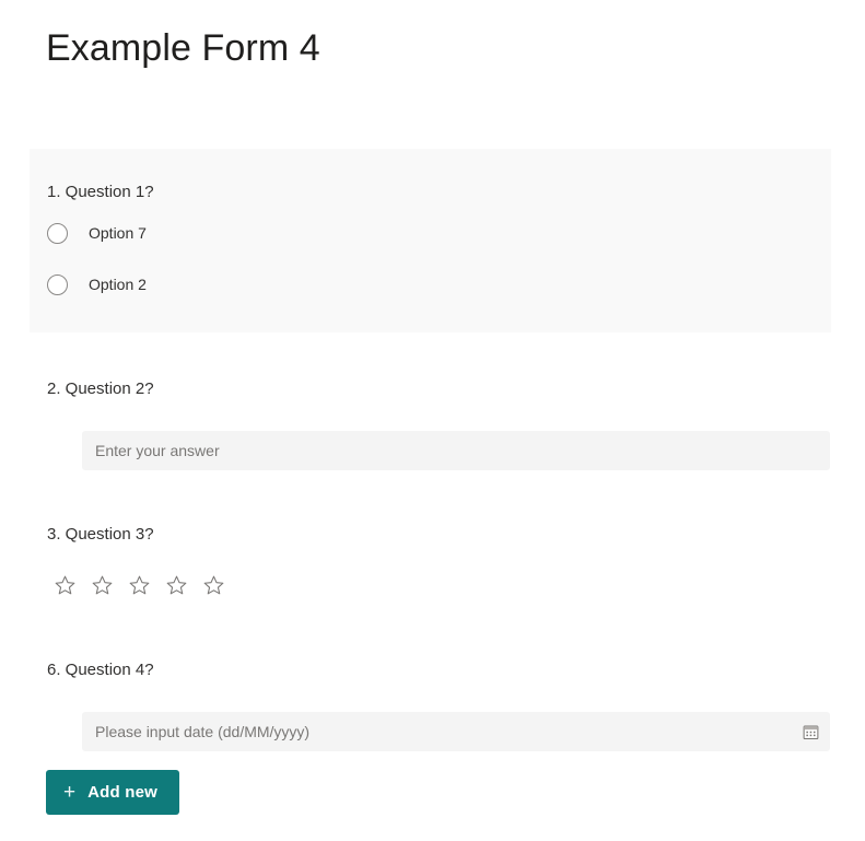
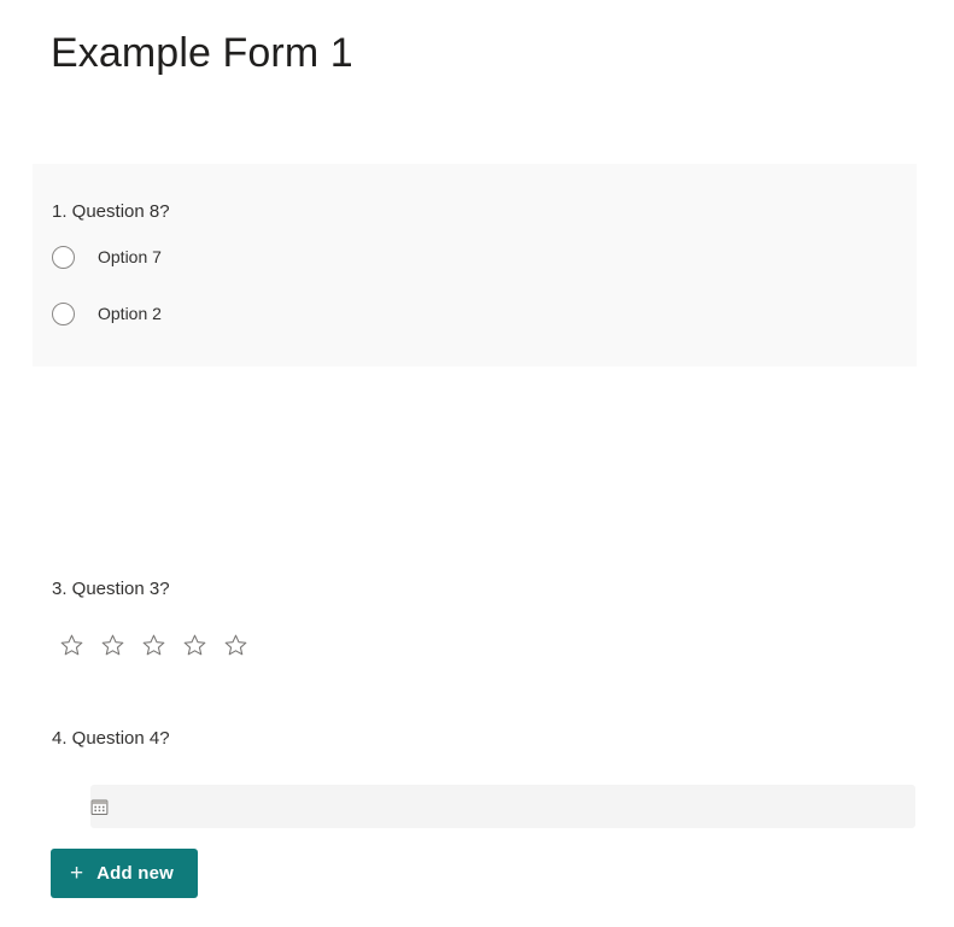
- Example Form 4
+ Example Form 1
- 1. Question 1?
+ 1. Question 8?
  Option 7
  Option 2
- 2. Question 2?
- Enter your answer
  3. Question 3?
- 6. Question 4?
+ 4. Question 4?
- Please input date (dd/MM/yyyy)
  +
  Add new
